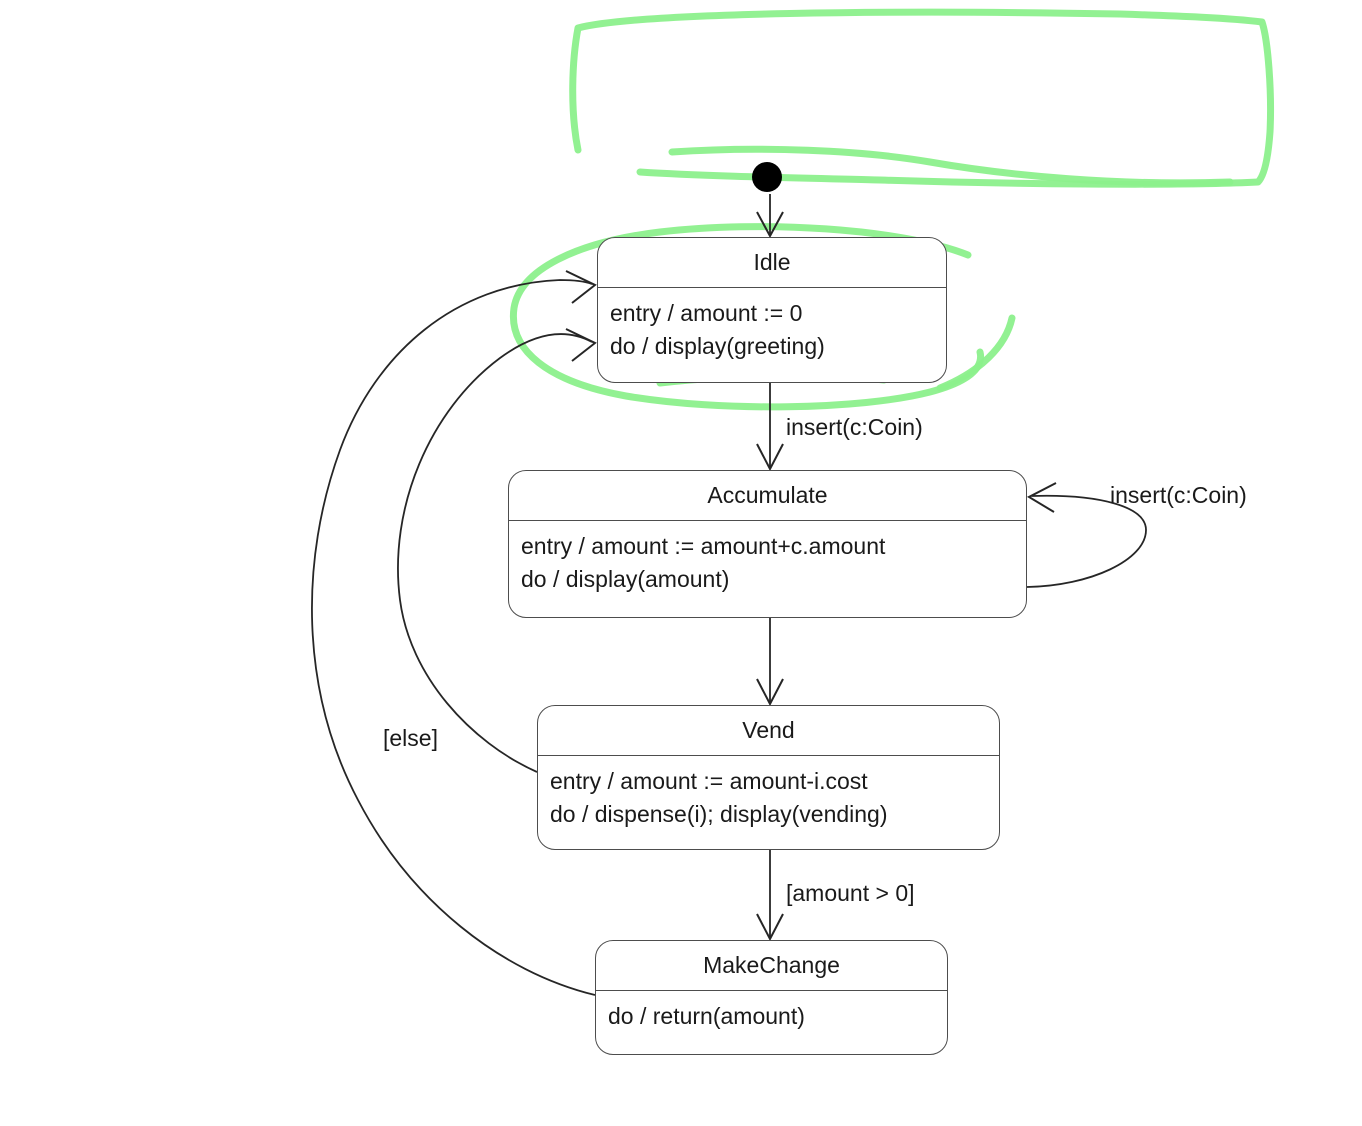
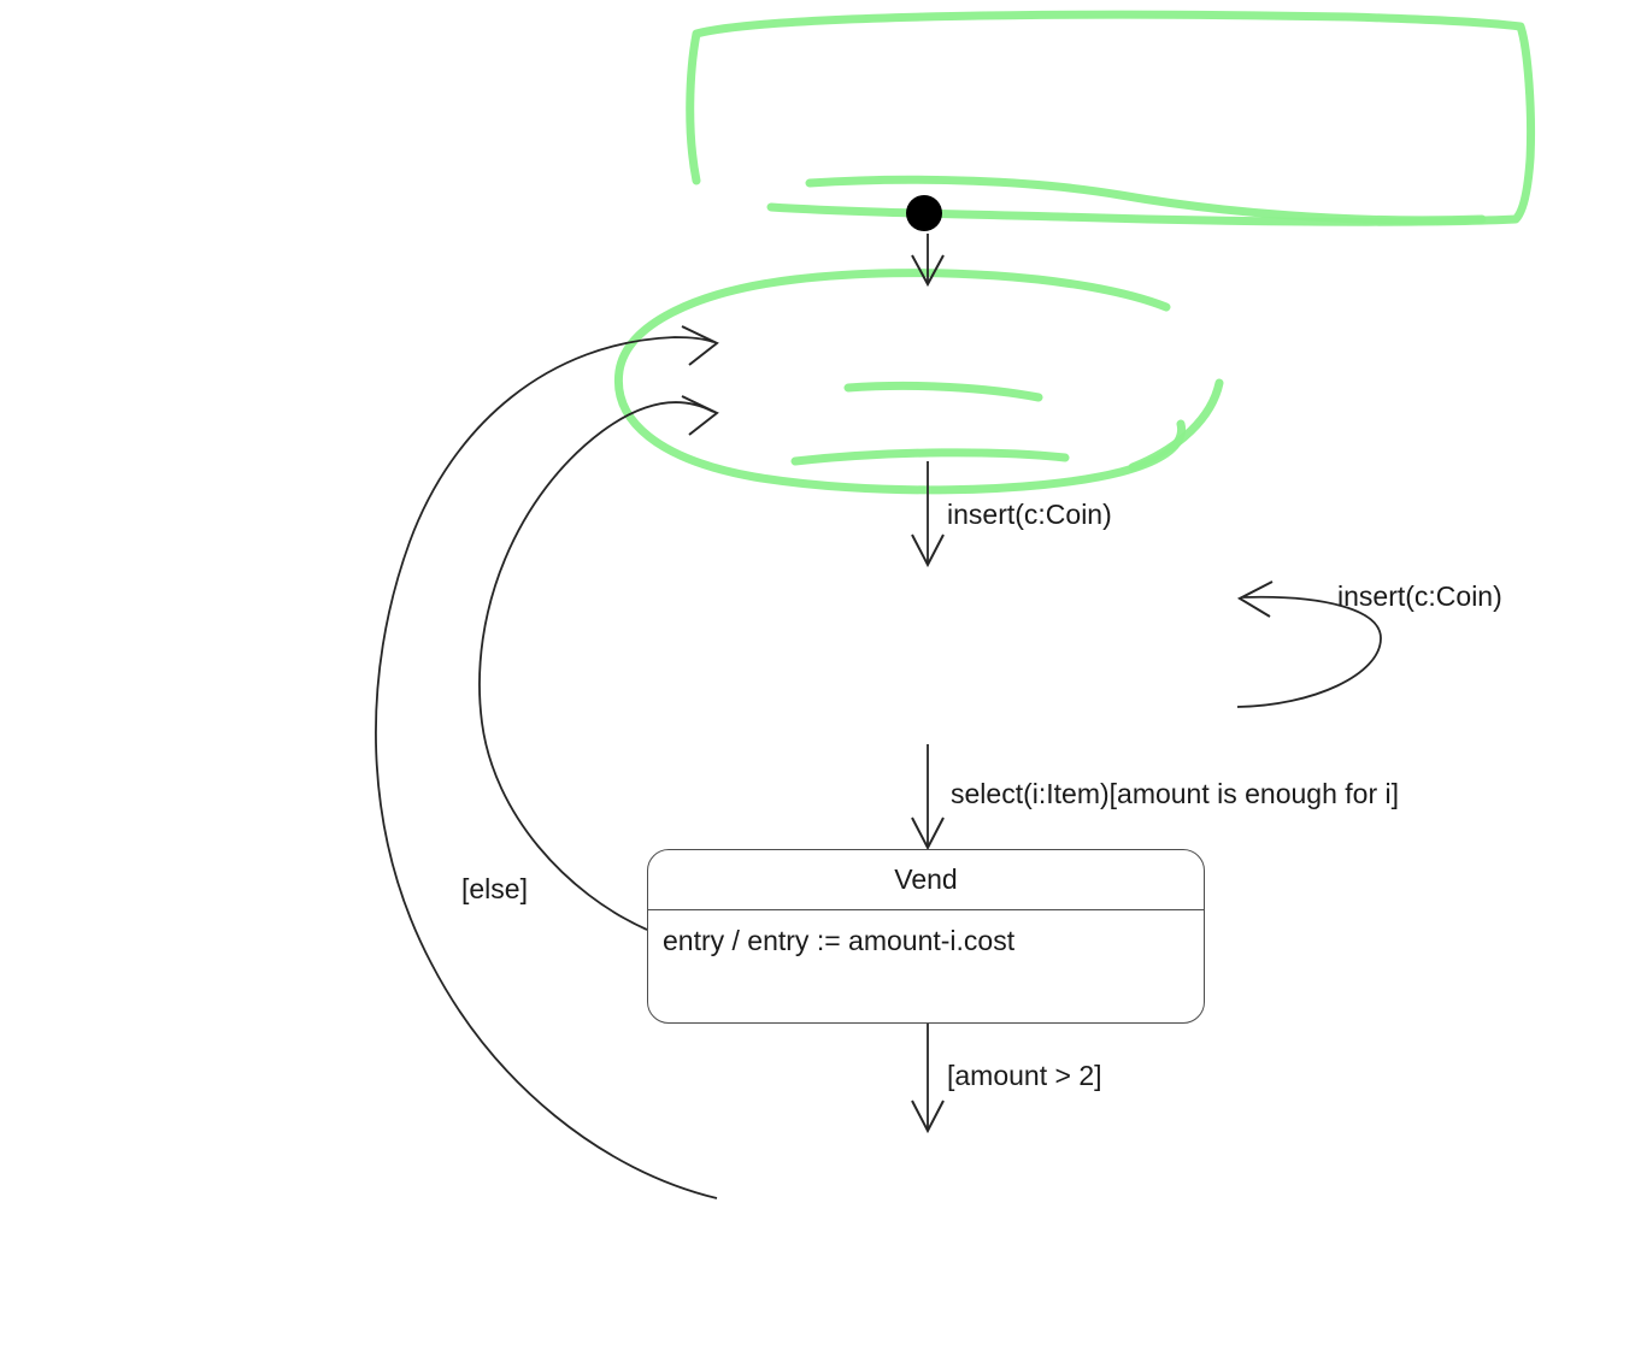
- Idle
- entry / amount := 0
- do / display(greeting)
- Accumulate
- entry / amount := amount+c.amount
- do / display(amount)
  Vend
- entry / amount := amount-i.cost
+ entry / entry := amount-i.cost
- do / dispense(i); display(vending)
- MakeChange
- do / return(amount)
  insert(c:Coin)
  insert(c:Coin)
+ select(i:Item)[amount is enough for i]
- [amount > 0]
+ [amount > 2]
  [else]
